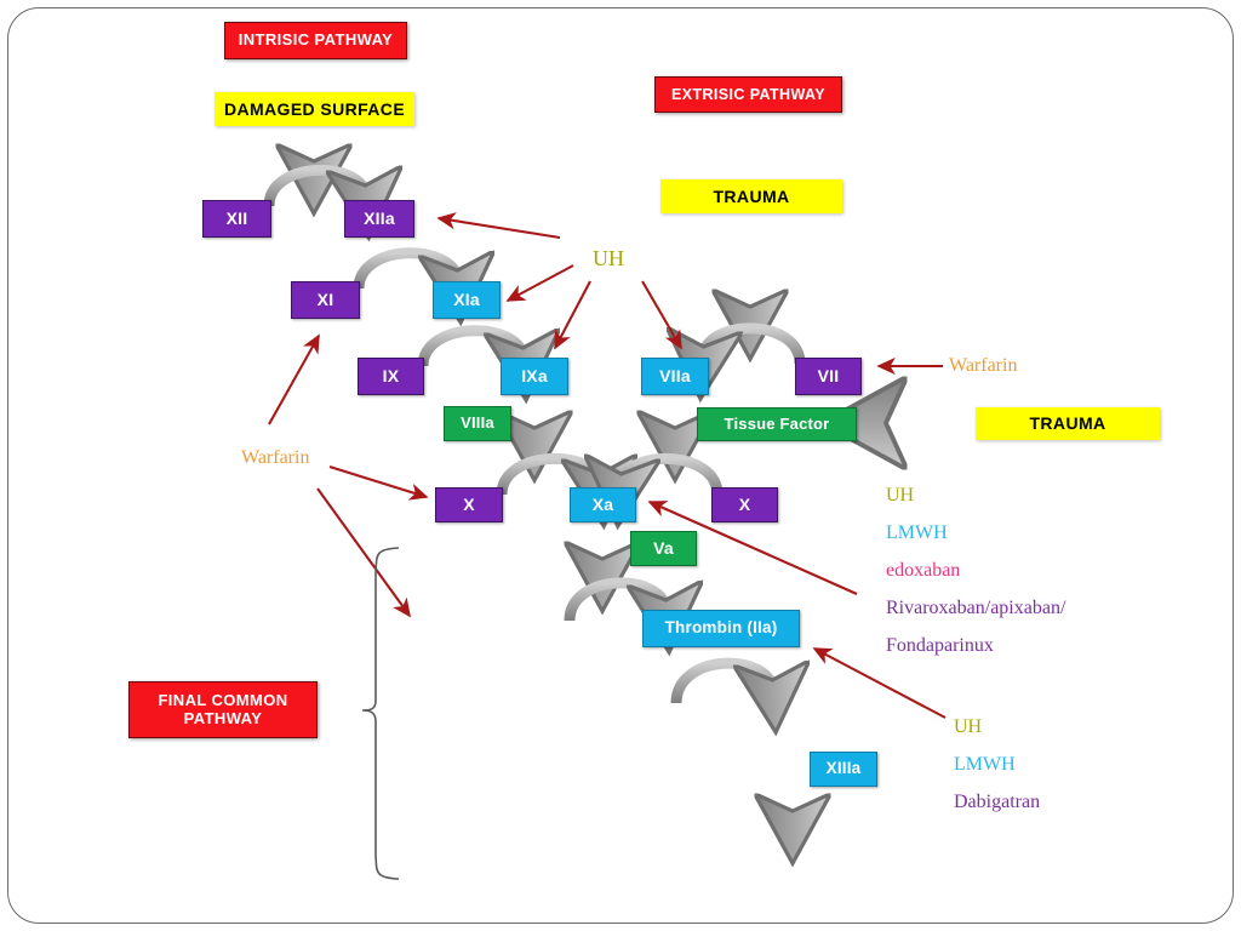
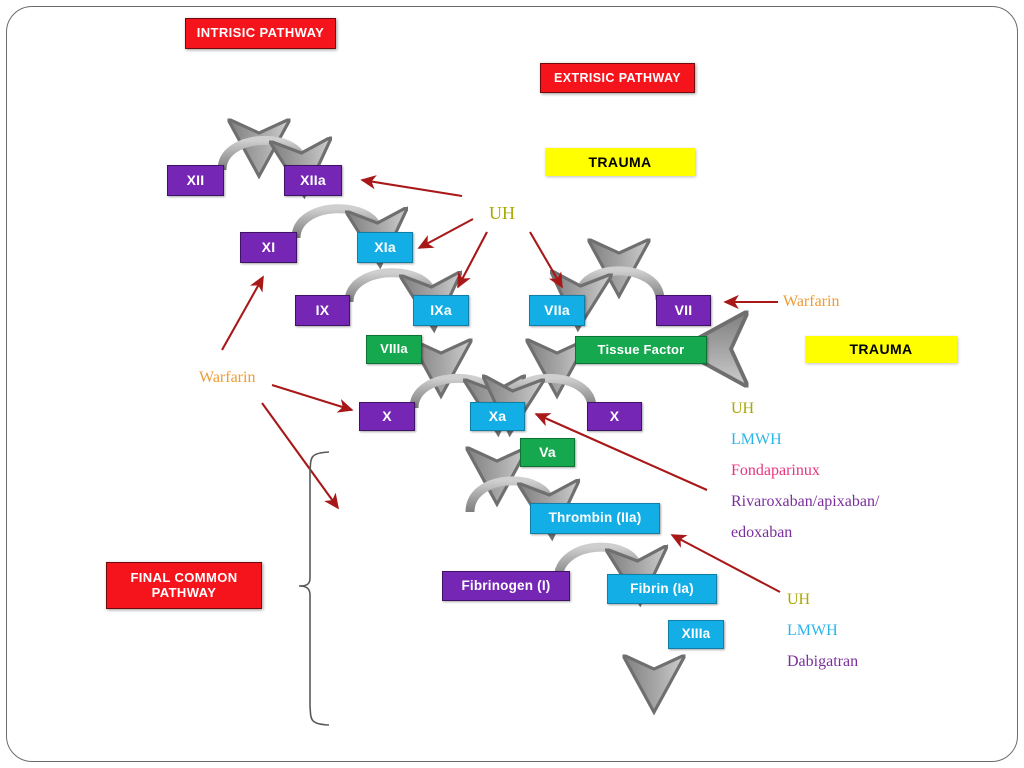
  INTRISIC PATHWAY
  EXTRISIC PATHWAY
- DAMAGED SURFACE
  TRAUMA
  TRAUMA
  FINAL COMMON
  PATHWAY
  XII
  XIIa
  XI
  XIa
  IX
  IXa
  VIIIa
  VIIa
  VII
  Tissue Factor
  X
  Xa
  X
  Va
  Thrombin (IIa)
+ Fibrinogen (I)
+ Fibrin (Ia)
  XIIIa
  UH
  Warfarin
  Warfarin
  UH
  LMWH
- edoxaban
+ Fondaparinux
  Rivaroxaban/apixaban/
- Fondaparinux
+ edoxaban
  UH
  LMWH
  Dabigatran
